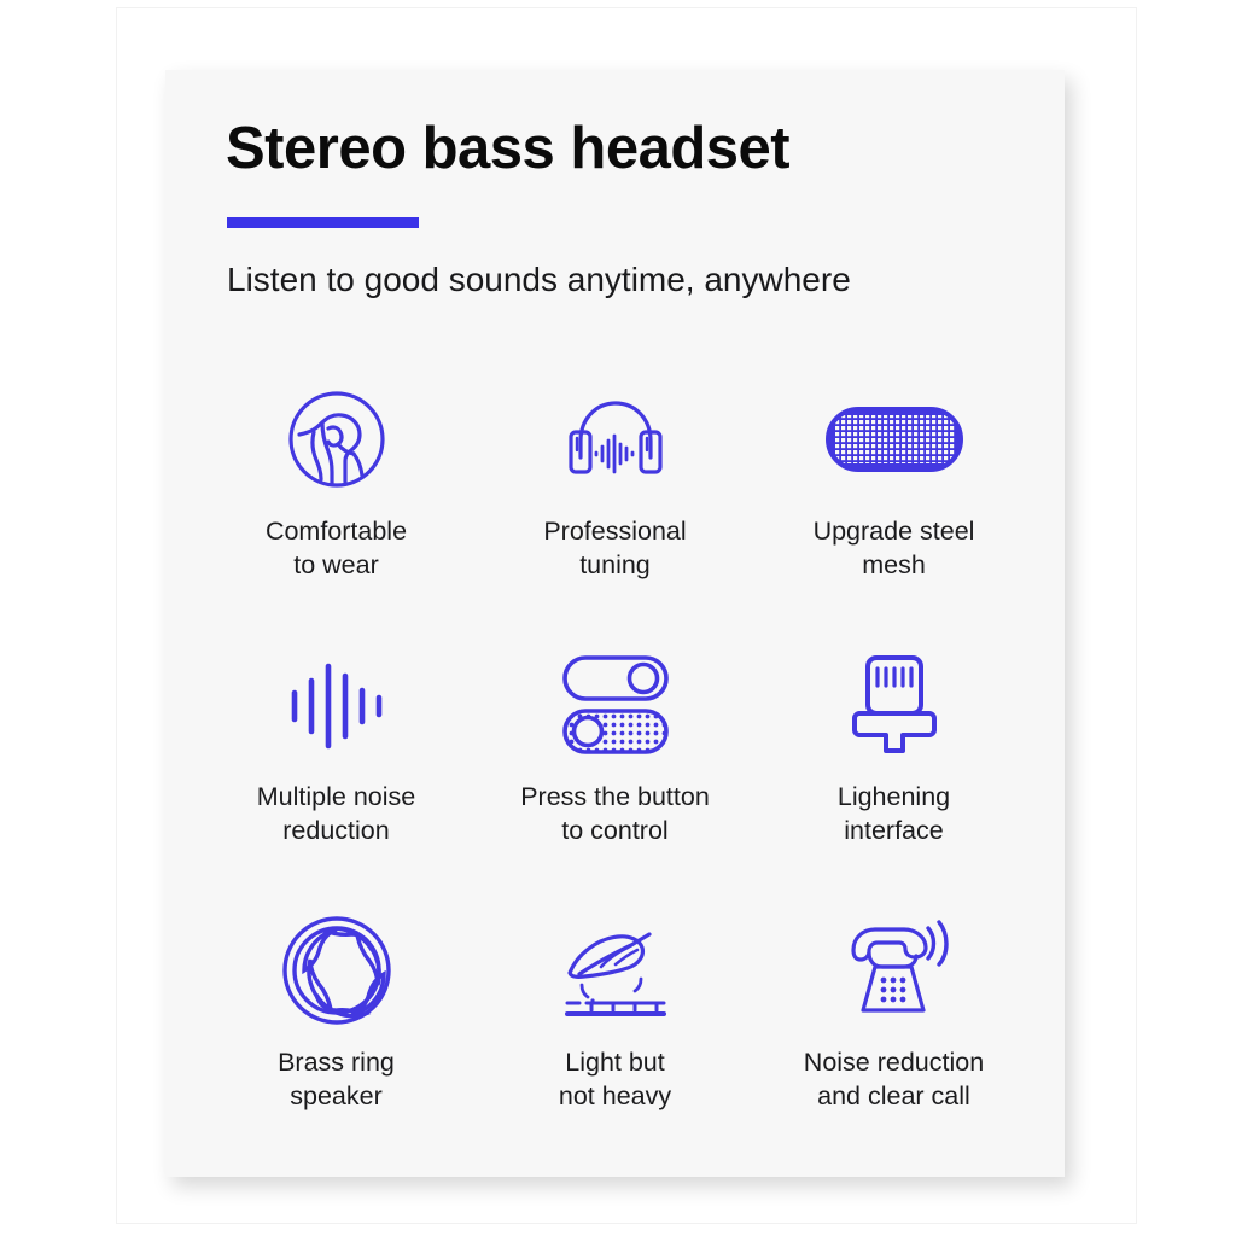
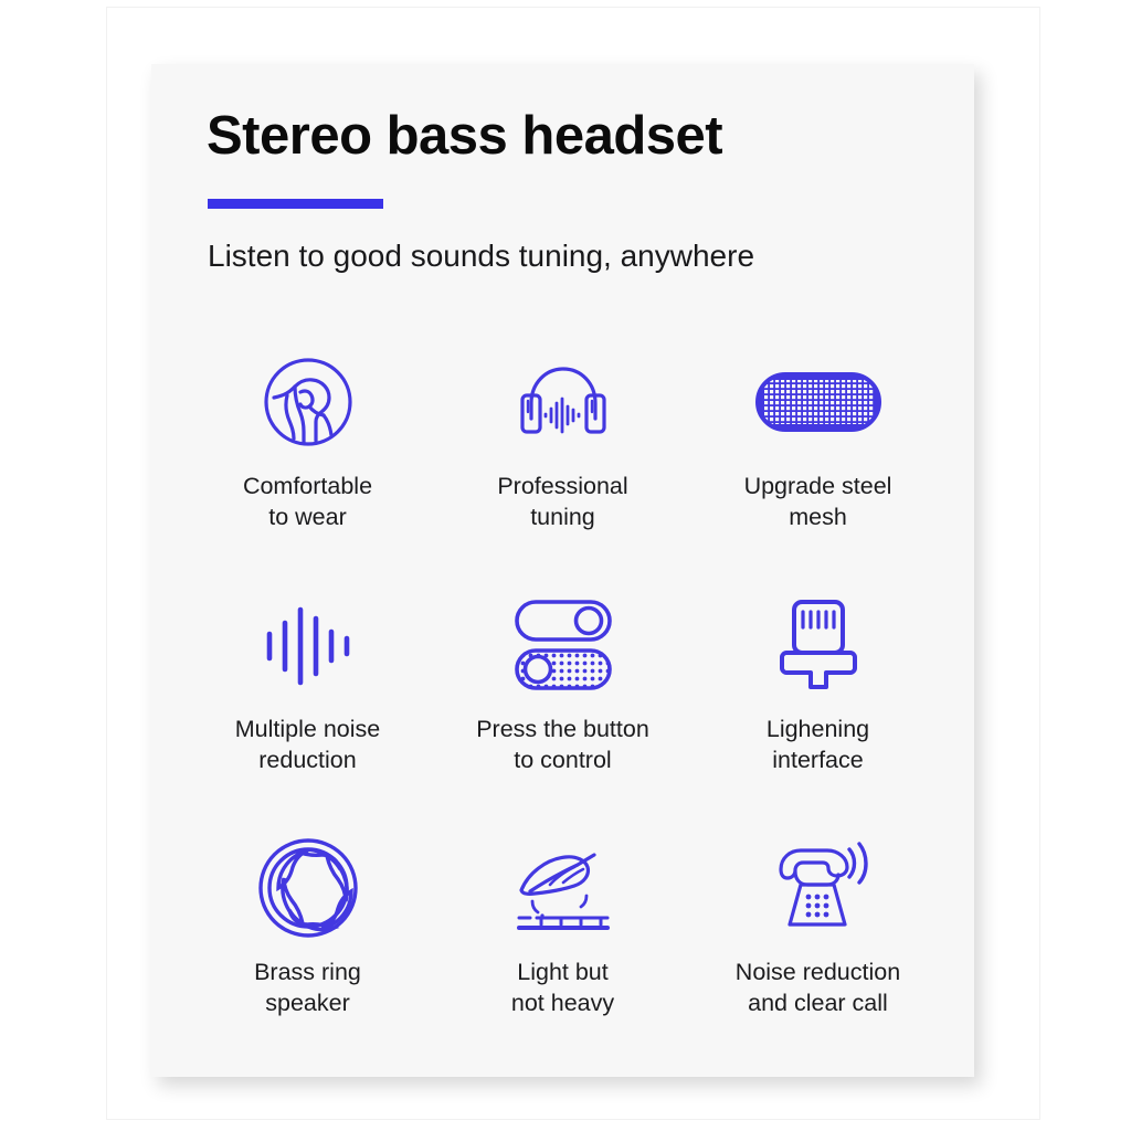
  Stereo bass headset
- Listen to good sounds anytime, anywhere
+ Listen to good sounds tuning, anywhere
  Comfortable
  to wear
  Professional
  tuning
  Upgrade steel
  mesh
  Multiple noise
  reduction
  Press the button
  to control
  Lighening
  interface
  Brass ring
  speaker
  Light but
  not heavy
  Noise reduction
  and clear call
